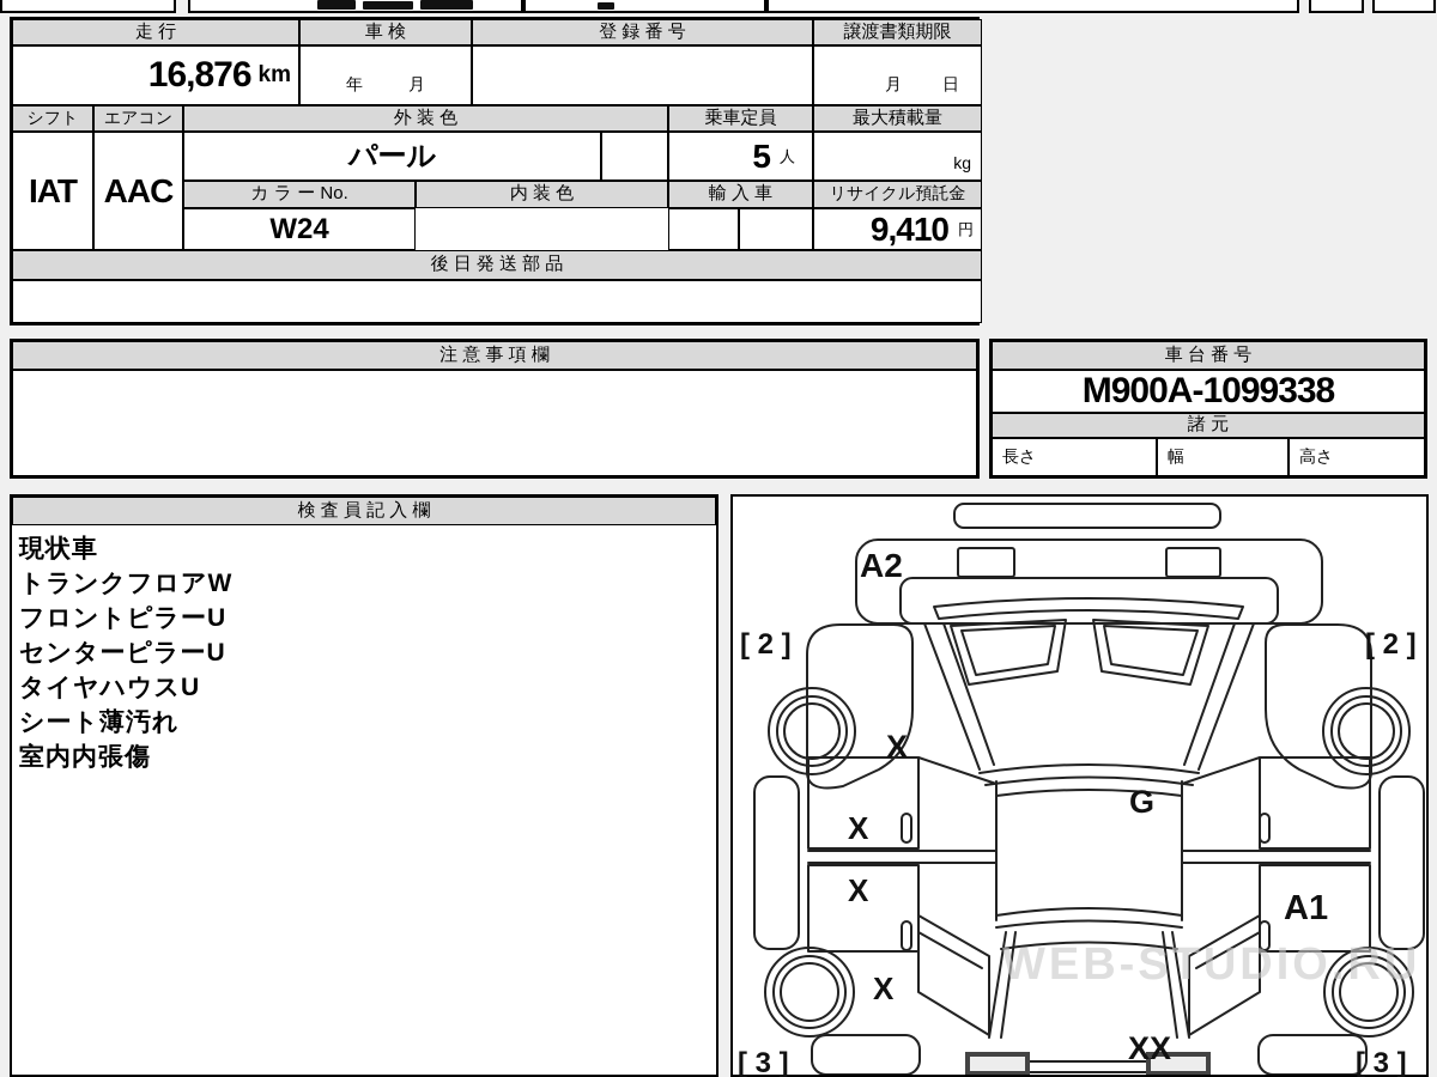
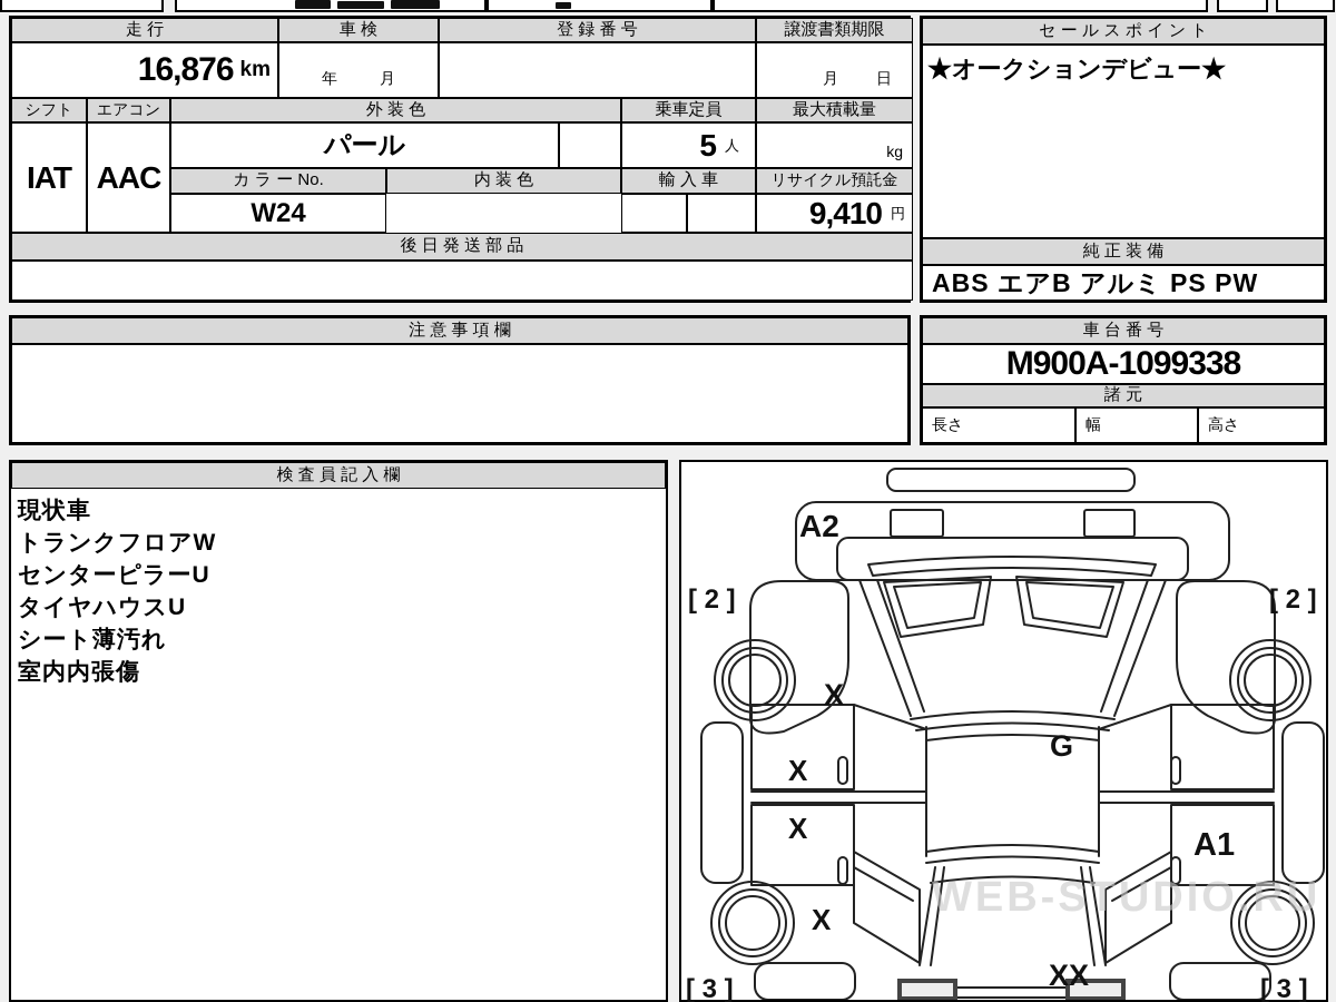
  走 行
  車 検
  登 録 番 号
  譲渡書類期限
  16,876
  km
  年
  月
  月
  日
  シフト
  エアコン
  外 装 色
  乗車定員
  最大積載量
  IAT
  AAC
  パール
  5
  人
  kg
  カ ラ ー No.
  内 装 色
  輸 入 車
  リサイクル預託金
  W24
  9,410
  円
  後 日 発 送 部 品
+ セ ー ル ス ポ イ ン ト
+ ★オークションデビュー★
+ 純 正 装 備
+ ABS エアB アルミ PS PW
  注 意 事 項 欄
  車 台 番 号
  M900A-1099338
  諸 元
  長さ
  幅
  高さ
  検 査 員 記 入 欄
  現状車
  トランクフロアW
- フロントピラーU
  センターピラーU
  タイヤハウスU
  シート薄汚れ
  室内内張傷
  WEB-STUDIO.RU
  A2
  [ 2 ]
  [ 2 ]
  X
  G
  X
  X
  A1
  X
  XX
  [ 3 ]
  [ 3 ]
